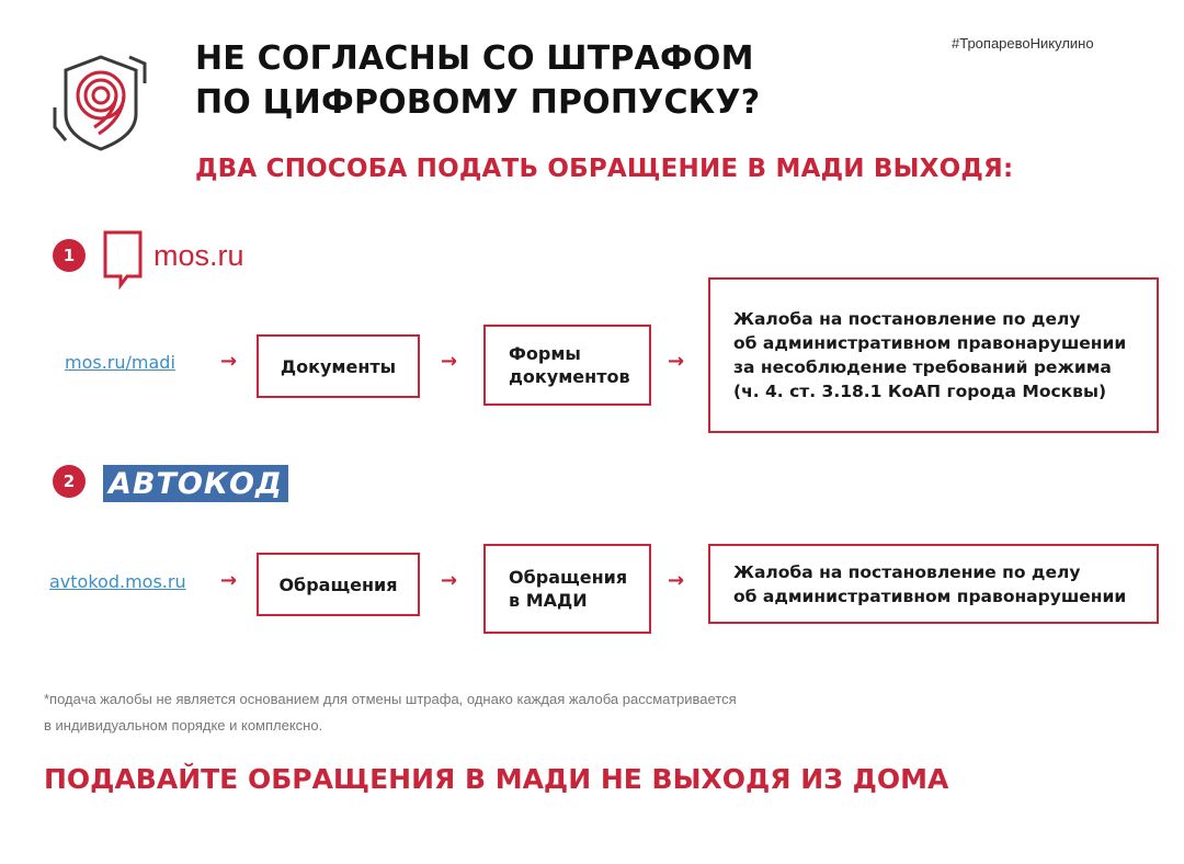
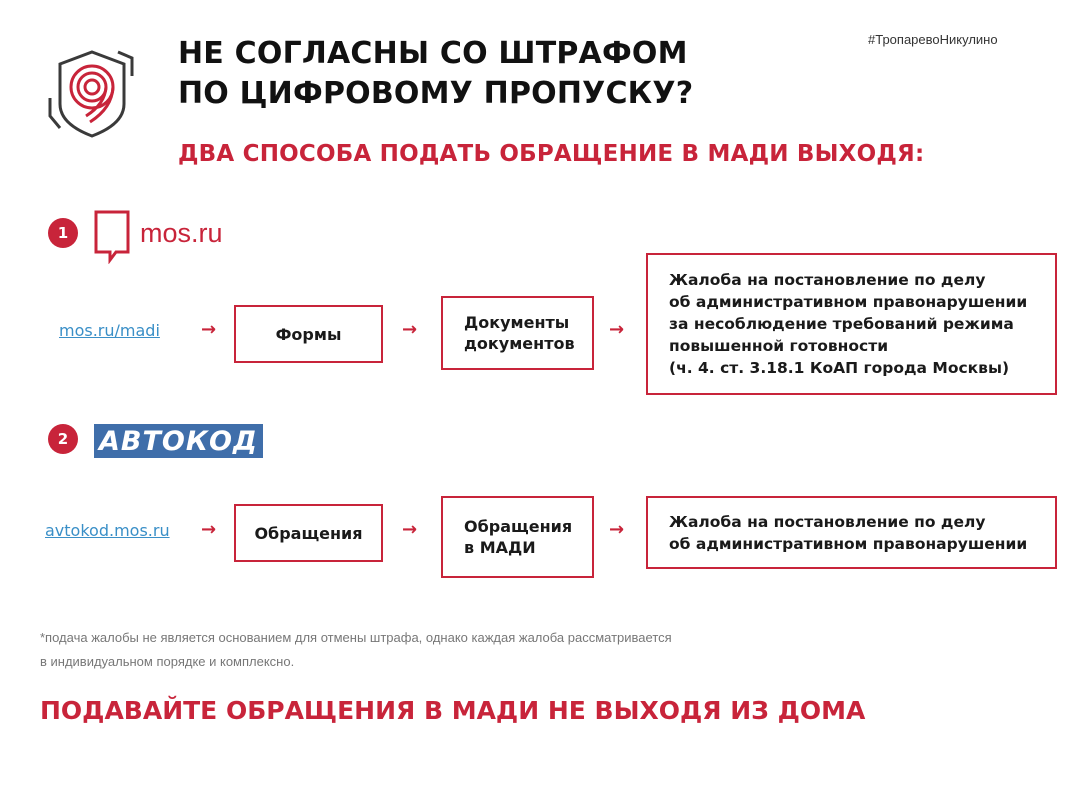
  #ТропаревоНикулино
  НЕ СОГЛАСНЫ СО ШТРАФОМ
  ПО ЦИФРОВОМУ ПРОПУСКУ?
  ДВА СПОСОБА ПОДАТЬ ОБРАЩЕНИЕ В МАДИ ВЫХОДЯ:
  1
  mos.ru
  mos.ru/madi
  →
- Документы
+ Формы
  →
- Формы
+ Документы
  документов
  →
  Жалоба на постановление по делу
  об административном правонарушении
  за несоблюдение требований режима
+ повышенной готовности
  (ч. 4. ст. 3.18.1 КоАП города Москвы)
  2
  АВТОКОД
  avtokod.mos.ru
  →
  Обращения
  →
  Обращения
  в МАДИ
  →
  Жалоба на постановление по делу
  об административном правонарушении
  *подача жалобы не является основанием для отмены штрафа, однако каждая жалоба рассматривается
  в индивидуальном порядке и комплексно.
  ПОДАВАЙТЕ ОБРАЩЕНИЯ В МАДИ НЕ ВЫХОДЯ ИЗ ДОМА
